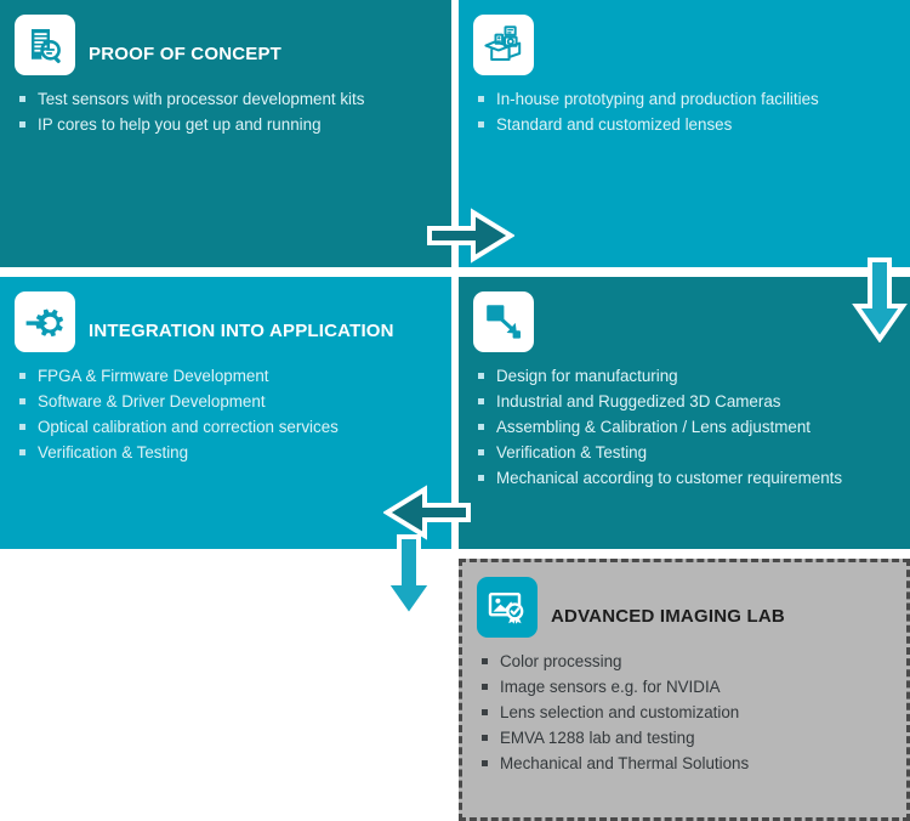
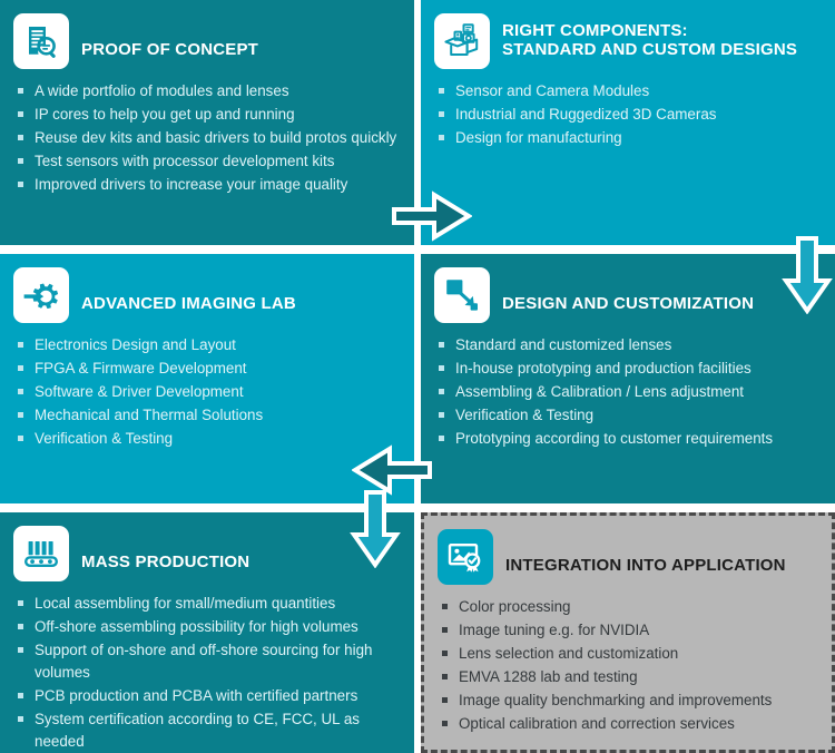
  PROOF OF CONCEPT
+ A wide portfolio of modules and lenses
- Test sensors with processor development kits
+ IP cores to help you get up and running
+ Reuse dev kits and basic drivers to build protos quickly
- IP cores to help you get up and running
+ Test sensors with processor development kits
+ Improved drivers to increase your image quality
+ RIGHT COMPONENTS:
+ STANDARD AND CUSTOM DESIGNS
+ Sensor and Camera Modules
- In-house prototyping and production facilities
+ Industrial and Ruggedized 3D Cameras
- Standard and customized lenses
+ Design for manufacturing
- INTEGRATION INTO APPLICATION
+ ADVANCED IMAGING LAB
+ Electronics Design and Layout
  FPGA & Firmware Development
  Software & Driver Development
- Optical calibration and correction services
+ Mechanical and Thermal Solutions
  Verification & Testing
+ DESIGN AND CUSTOMIZATION
- Design for manufacturing
+ Standard and customized lenses
- Industrial and Ruggedized 3D Cameras
+ In-house prototyping and production facilities
  Assembling & Calibration / Lens adjustment
  Verification & Testing
- Mechanical according to customer requirements
+ Prototyping according to customer requirements
+ MASS PRODUCTION
+ Local assembling for small/medium quantities
+ Off-shore assembling possibility for high volumes
+ Support of on-shore and off-shore sourcing for high volumes
+ PCB production and PCBA with certified partners
+ System certification according to CE, FCC, UL as needed
- ADVANCED IMAGING LAB
+ INTEGRATION INTO APPLICATION
  Color processing
- Image sensors e.g. for NVIDIA
+ Image tuning e.g. for NVIDIA
  Lens selection and customization
  EMVA 1288 lab and testing
+ Image quality benchmarking and improvements
- Mechanical and Thermal Solutions
+ Optical calibration and correction services
